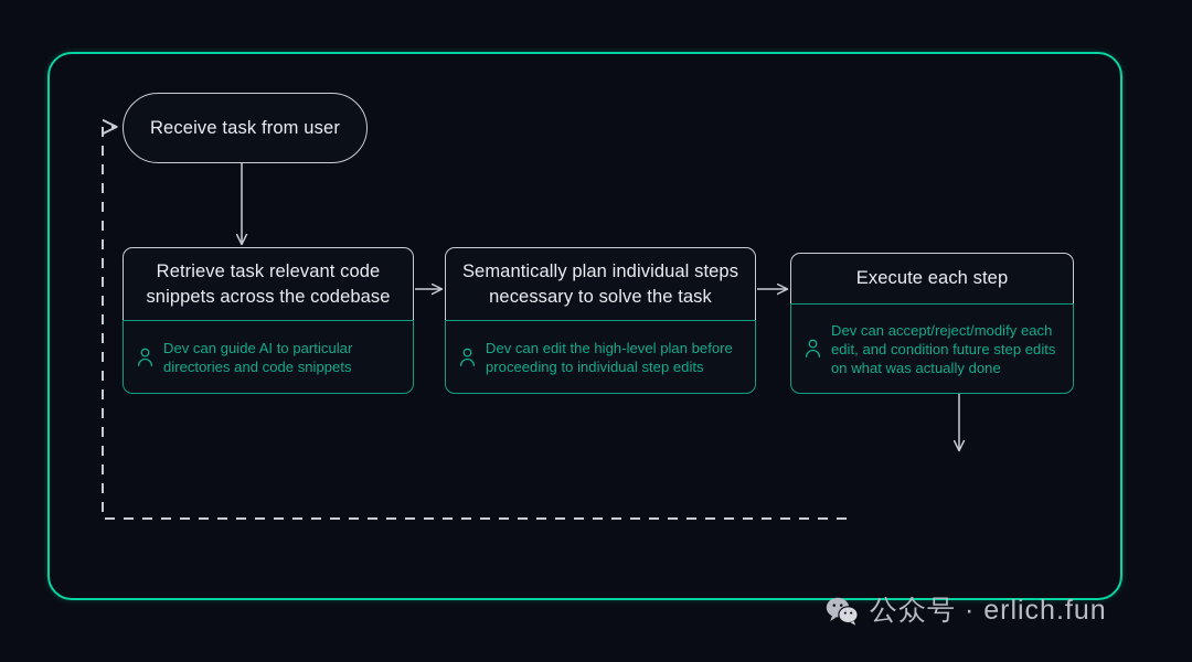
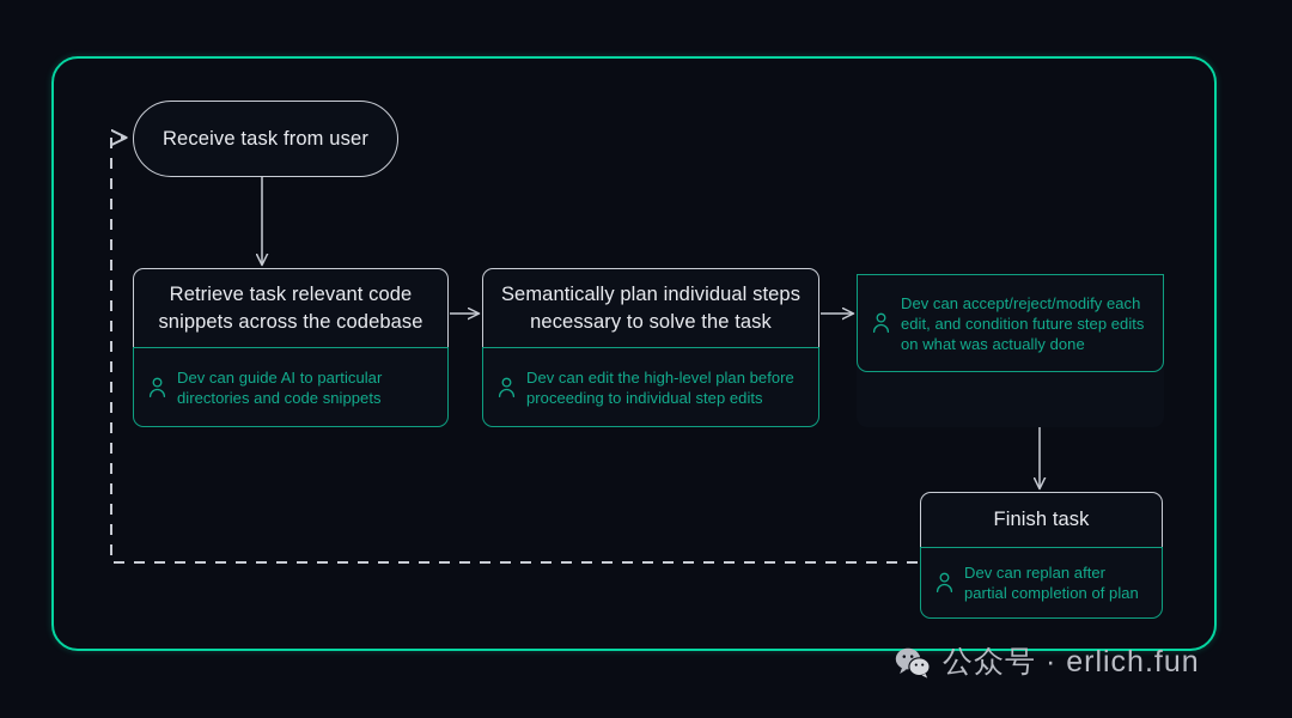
  Receive task from user
  Retrieve task relevant code snippets across the codebase
  Dev can guide AI to particular directories and code snippets
  Semantically plan individual steps necessary to solve the task
  Dev can edit the high-level plan before proceeding to individual step edits
- Execute each step
  Dev can accept/reject/modify each edit, and condition future step edits on what was actually done
+ Finish task
+ Dev can replan after partial completion of plan
  公众号 · erlich.fun
